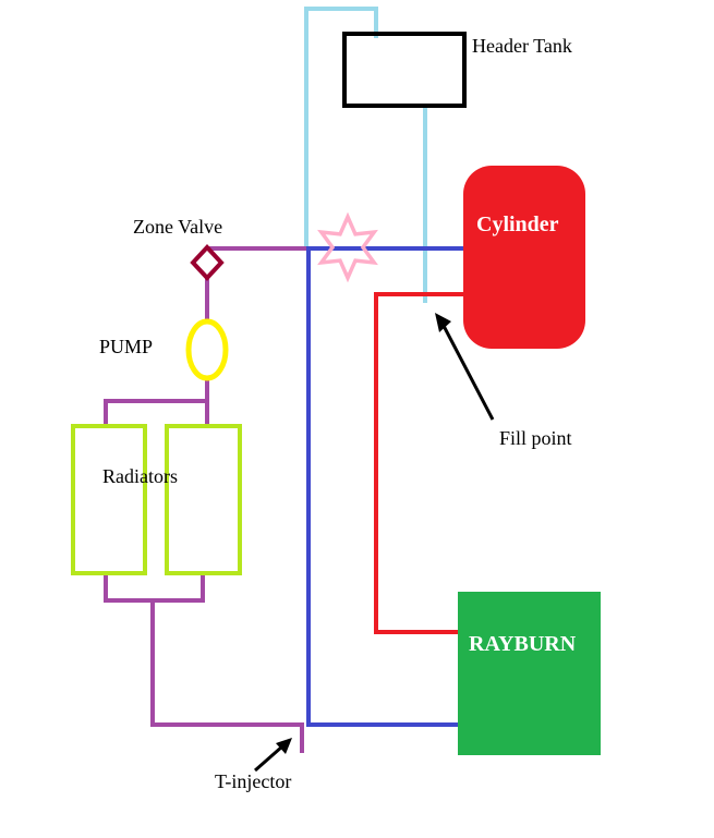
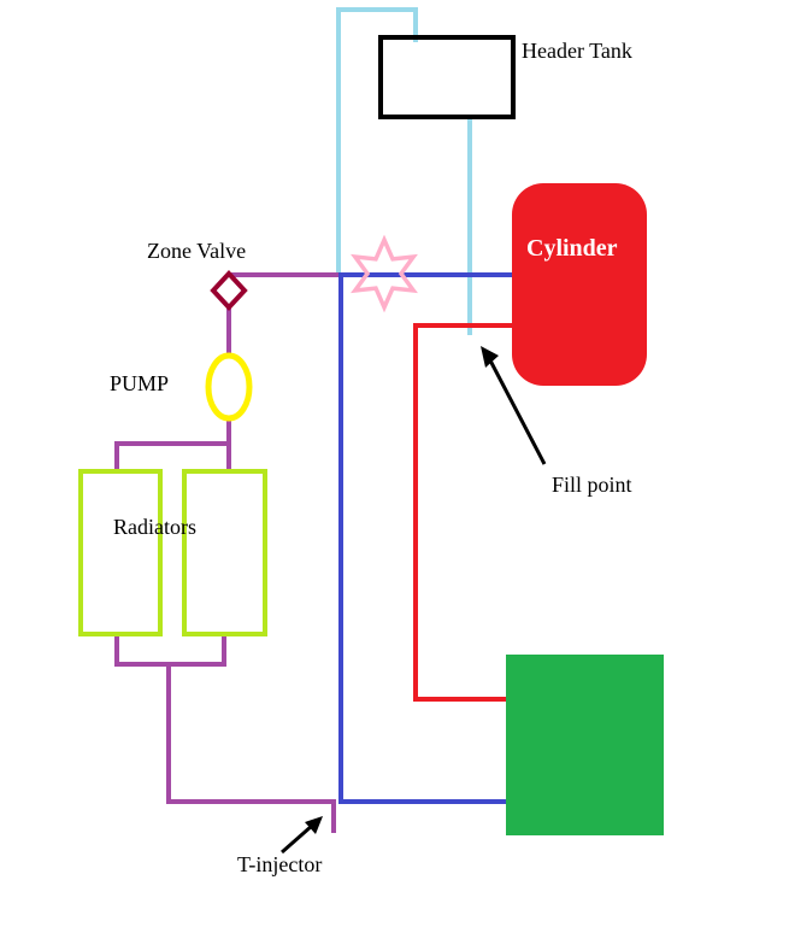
  Header Tank
  Cylinder
- RAYBURN
  Zone Valve
  PUMP
  Radiators
  Fill point
  T-injector
